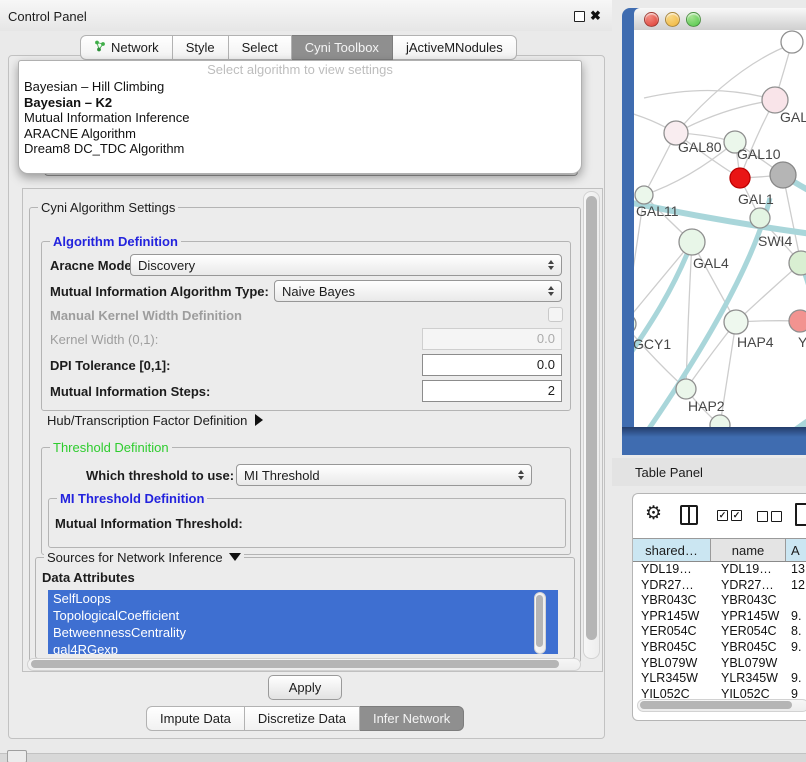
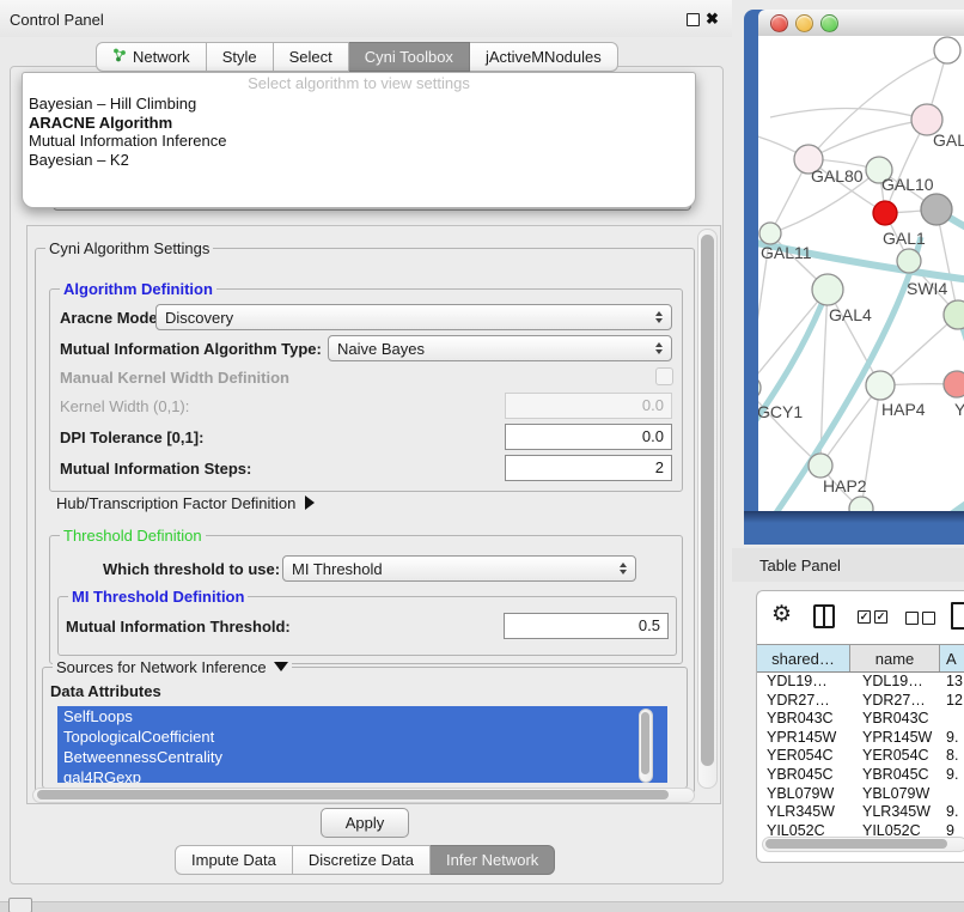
  Control Panel
  ✖
  Network
  Style
  Select
  Cyni Toolbox
  jActiveMNodules
  Select algorithm to view settings
  Bayesian – Hill Climbing
- Bayesian – K2
+ ARACNE Algorithm
  Mutual Information Inference
- ARACNE Algorithm
+ Bayesian – K2
- Dream8 DC_TDC Algorithm
  Cyni Algorithm Settings
  Algorithm Definition
  Aracne Mode
  Discovery
  Mutual Information Algorithm Type:
  Naive Bayes
  Manual Kernel Width Definition
  Kernel Width (0,1):
  0.0
  DPI Tolerance [0,1]:
  0.0
  Mutual Information Steps:
  2
  Hub/Transcription Factor Definition
  Threshold Definition
  Which threshold to use:
  MI Threshold
  MI Threshold Definition
  Mutual Information Threshold:
+ 0.5
  Sources for Network Inference
  Data Attributes
  SelfLoops
  TopologicalCoefficient
  BetweennessCentrality
  gal4RGexp
  Apply
  Impute Data
  Discretize Data
  Infer Network
  GAL
  GAL80
  GAL10
  GAL1
  GAL11
  SWI4
  GAL4
  GCY1
  HAP4
  Y
  HAP2
  Table Panel
  ⚙
  ✓
  ✓
  shared…
  name
  A
  YDL19…
  YDL19…
  13
  YDR27…
  YDR27…
  12
  YBR043C
  YBR043C
  YPR145W
  YPR145W
  9.
  YER054C
  YER054C
  8.
  YBR045C
  YBR045C
  9.
  YBL079W
  YBL079W
  YLR345W
  YLR345W
  9.
  YIL052C
  YIL052C
  9
